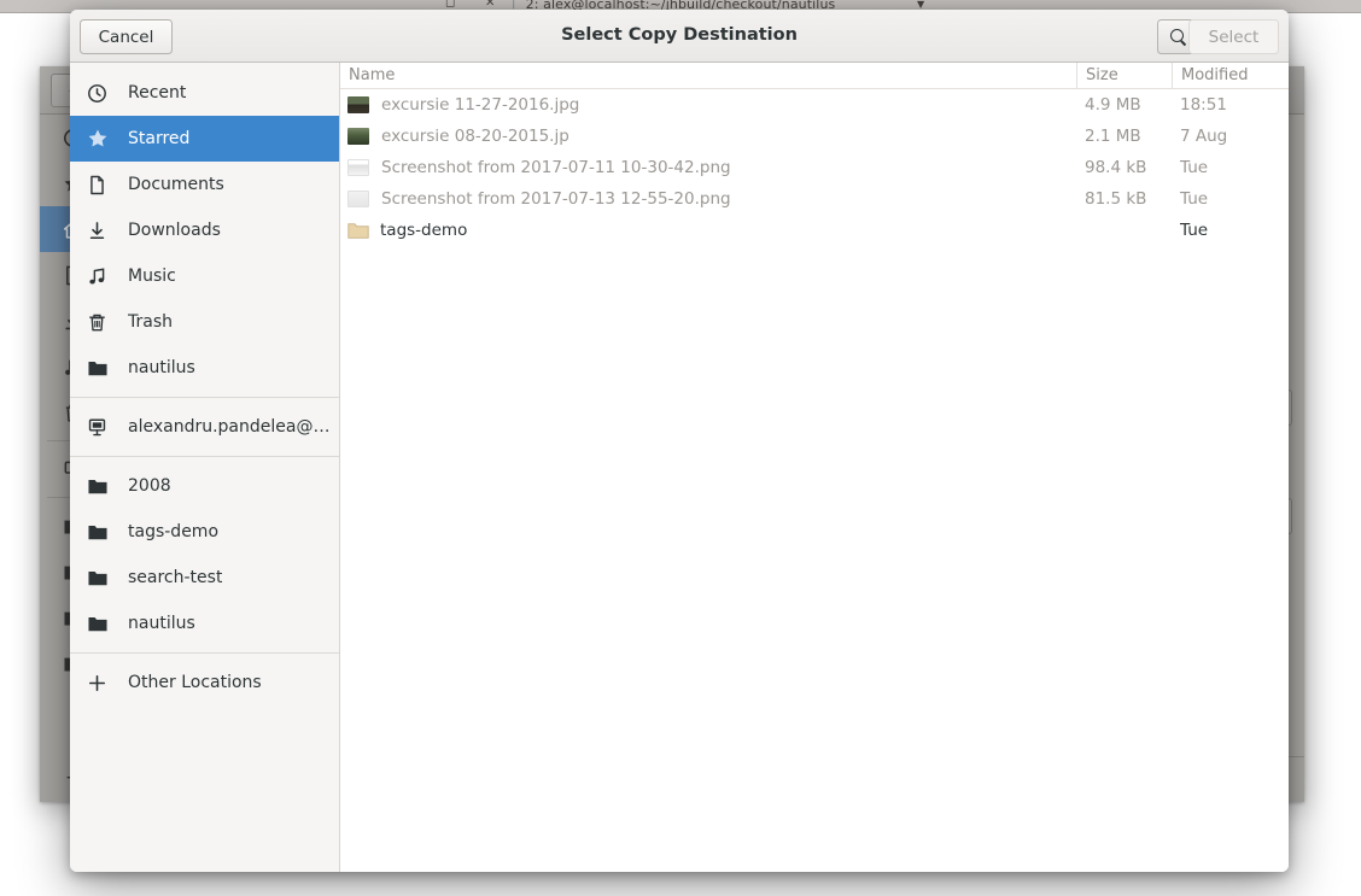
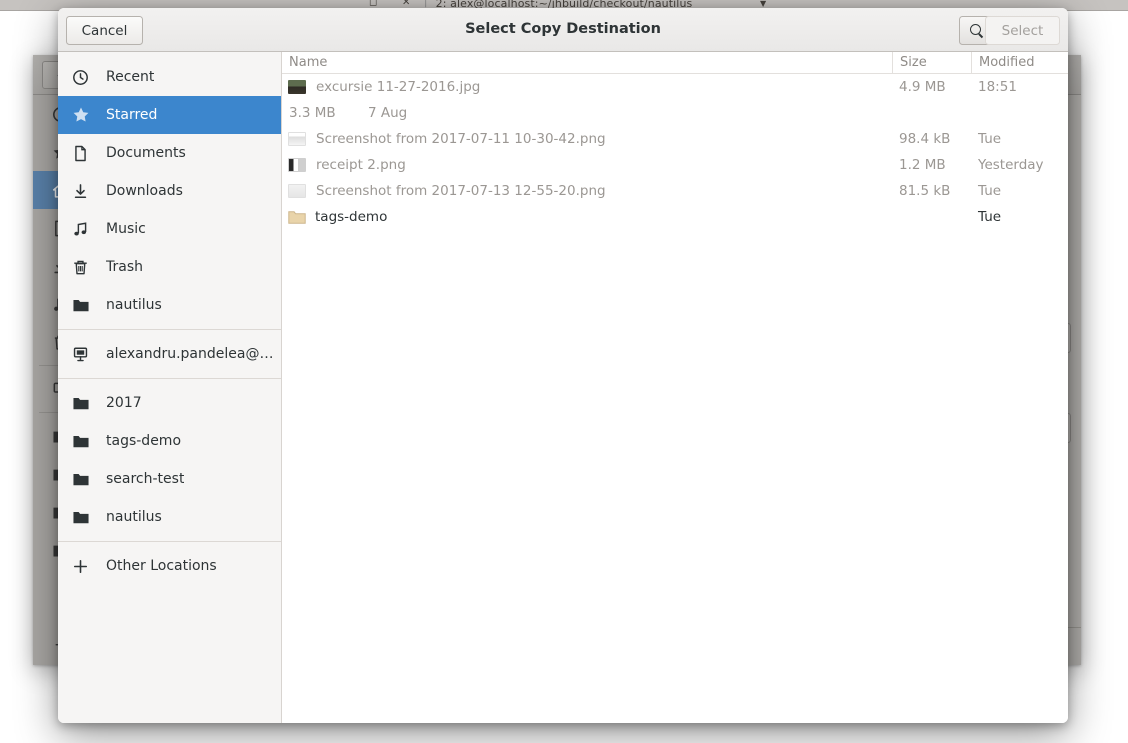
  ◻
  ✕
  |
  2: alex@localhost:~/jhbuild/checkout/nautilus
  ▼
  Cancel
  Select Copy Destination
  Select
  Recent
  Starred
  Documents
  Downloads
  Music
  Trash
  nautilus
  alexandru.pandelea@g…
- 2008
+ 2017
  tags-demo
  search-test
  nautilus
  Other Locations
  Name
  Size
  Modified
  excursie 11-27-2016.jpg
  4.9 MB
  18:51
- excursie 08-20-2015.jp
- 2.1 MB
+ 3.3 MB
  7 Aug
  Screenshot from 2017-07-11 10-30-42.png
  98.4 kB
  Tue
+ receipt 2.png
+ 1.2 MB
+ Yesterday
  Screenshot from 2017-07-13 12-55-20.png
  81.5 kB
  Tue
  tags-demo
  Tue
